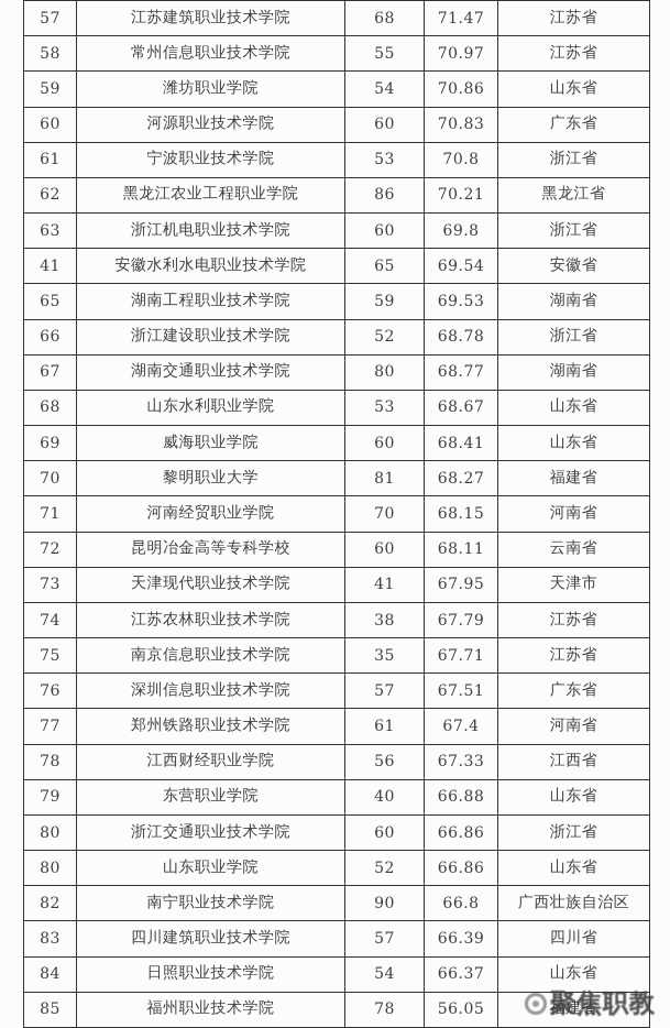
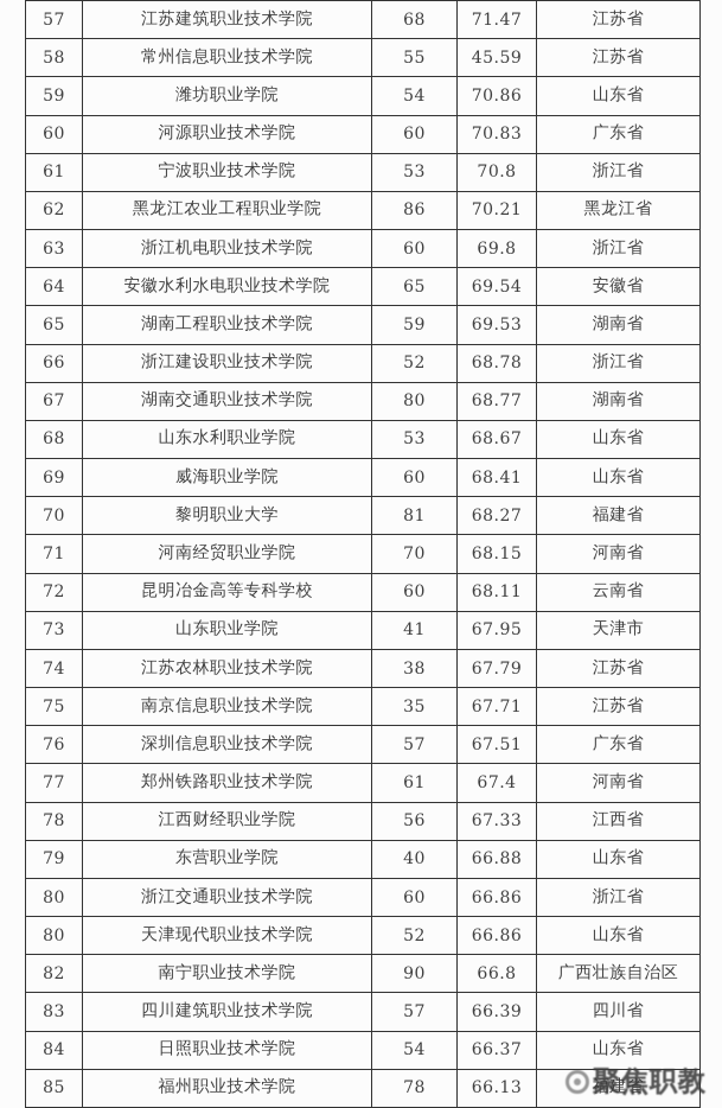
  57	江苏建筑职业技术学院	68	71.47	江苏省
- 58	常州信息职业技术学院	55	70.97	江苏省
+ 58	常州信息职业技术学院	55	45.59	江苏省
  59	潍坊职业学院	54	70.86	山东省
  60	河源职业技术学院	60	70.83	广东省
  61	宁波职业技术学院	53	70.8	浙江省
  62	黑龙江农业工程职业学院	86	70.21	黑龙江省
  63	浙江机电职业技术学院	60	69.8	浙江省
- 41	安徽水利水电职业技术学院	65	69.54	安徽省
+ 64	安徽水利水电职业技术学院	65	69.54	安徽省
  65	湖南工程职业技术学院	59	69.53	湖南省
  66	浙江建设职业技术学院	52	68.78	浙江省
  67	湖南交通职业技术学院	80	68.77	湖南省
  68	山东水利职业学院	53	68.67	山东省
  69	威海职业学院	60	68.41	山东省
  70	黎明职业大学	81	68.27	福建省
  71	河南经贸职业学院	70	68.15	河南省
  72	昆明冶金高等专科学校	60	68.11	云南省
- 73	天津现代职业技术学院	41	67.95	天津市
+ 73	山东职业学院	41	67.95	天津市
  74	江苏农林职业技术学院	38	67.79	江苏省
  75	南京信息职业技术学院	35	67.71	江苏省
  76	深圳信息职业技术学院	57	67.51	广东省
  77	郑州铁路职业技术学院	61	67.4	河南省
  78	江西财经职业学院	56	67.33	江西省
  79	东营职业学院	40	66.88	山东省
  80	浙江交通职业技术学院	60	66.86	浙江省
- 80	山东职业学院	52	66.86	山东省
+ 80	天津现代职业技术学院	52	66.86	山东省
  82	南宁职业技术学院	90	66.8	广西壮族自治区
  83	四川建筑职业技术学院	57	66.39	四川省
  84	日照职业技术学院	54	66.37	山东省
- 85	福州职业技术学院	78	56.05	福建省
+ 85	福州职业技术学院	78	66.13	福建省
  聚焦职教
